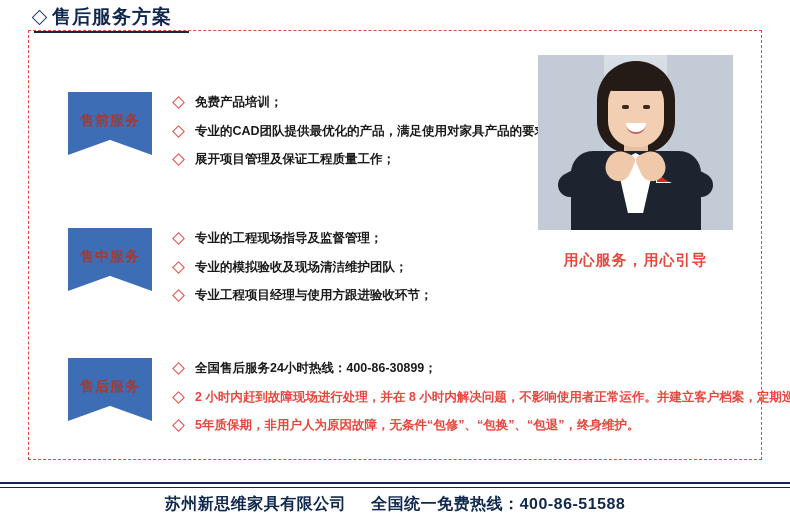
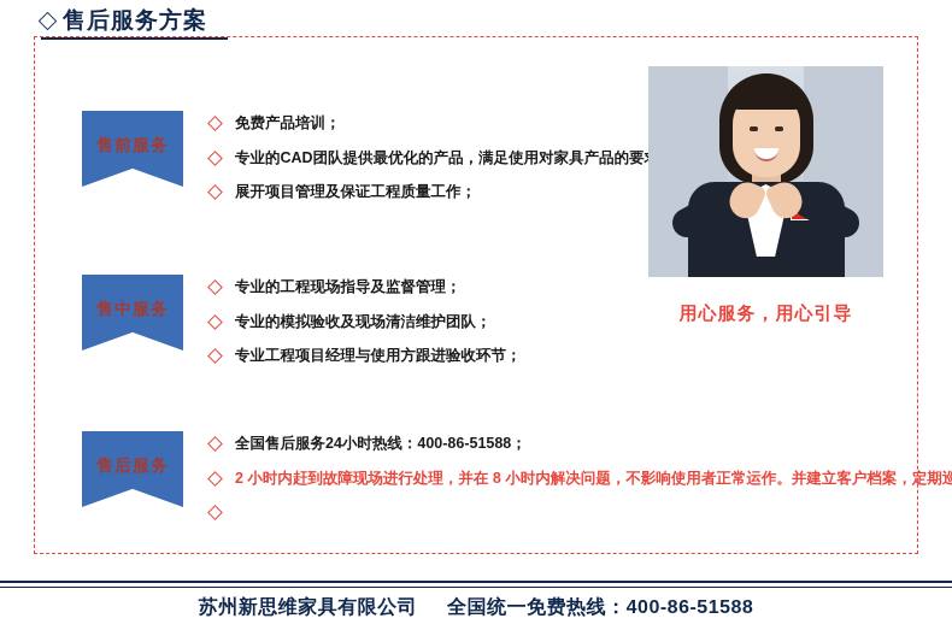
  售后服务方案
  售前服务
  免费产品培训；
  专业的CAD团队提供最优化的产品，满足使用对家具产品的要
  展开项目管理及保证工程质量工作；
  售中服务
  专业的工程现场指导及监督管理；
  专业的模拟验收及现场清洁维护团队；
  专业工程项目经理与使用方跟进验收环节；
  售后服务
- 全国售后服务24小时热线：400-86-30899；
+ 全国售后服务24小时热线：400-86-51588；
  2 小时内赶到故障现场进行处理，并在 8 小时内解决问题，不影响使用者正常运作。并建立客户档案，定期巡
- 5年质保期，非用户人为原因故障，无条件“包修”、“包换”、“包退”，终身维护。
  用心服务，用心引导
  苏州新思维家具有限公司 全国统一免费热线：400-86-51588
